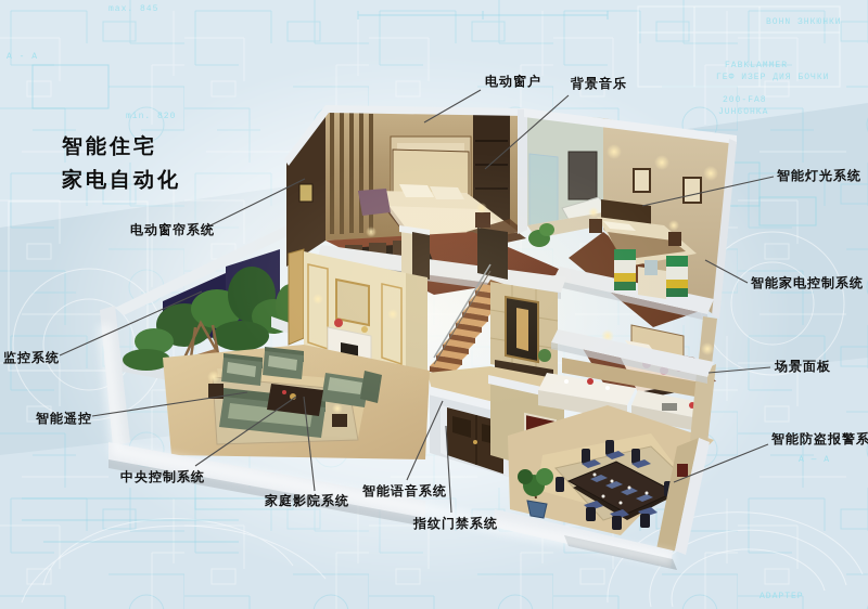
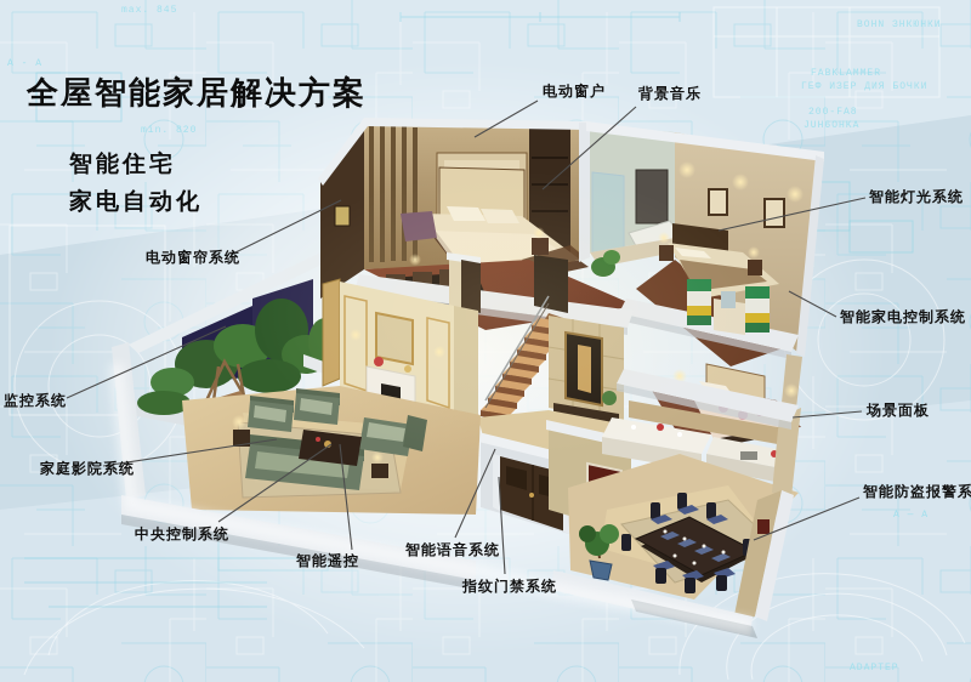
+ 全屋智能家居解决方案
  智能住宅
  家电自动化
  max. 845
  A - A
  min. 820
  BOHN ЗНКЮНКИ
  FABKLAMMER
  ГЕФ ИЗЕР ДИЯ БОЧКИ
  200-FA8
  JUH6OHKA
  A — A
  ADAPTEP
  电动窗户
  背景音乐
  智能灯光系统
  智能家电控制系统
  场景面板
  智能防盗报警系
  电动窗帘系统
  监控系统
- 智能遥控
+ 家庭影院系统
  中央控制系统
- 家庭影院系统
+ 智能遥控
  智能语音系统
  指纹门禁系统
